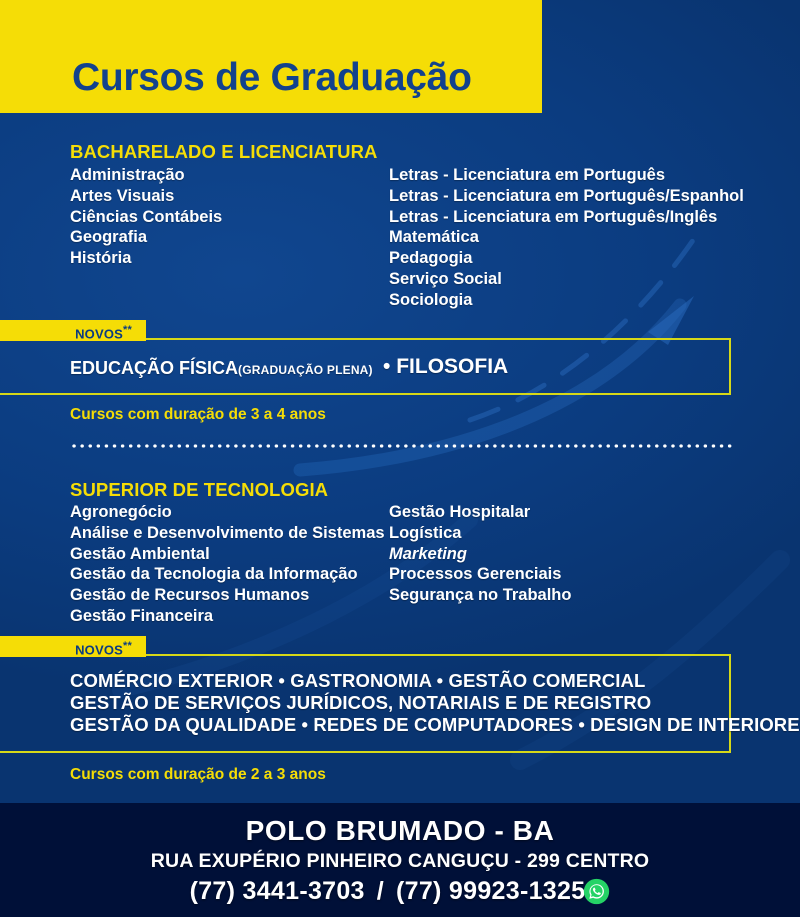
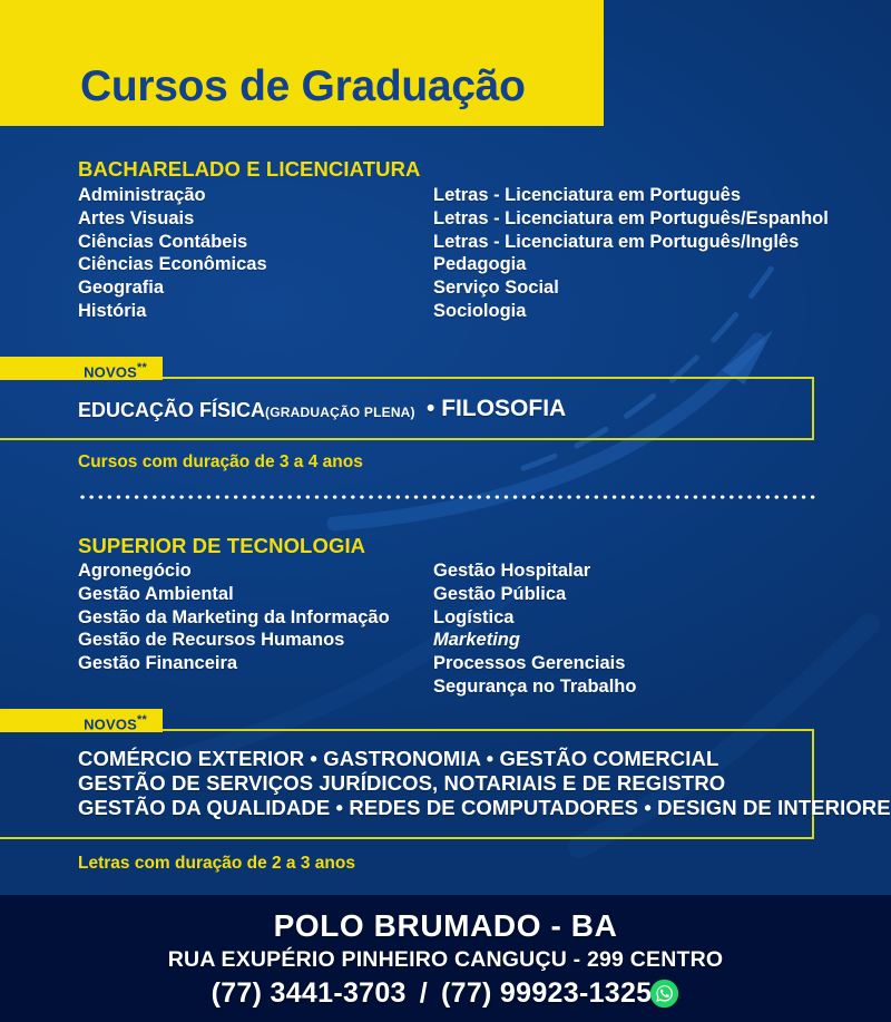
  Cursos de Graduação
  BACHARELADO E LICENCIATURA
  Administração
  Artes Visuais
  Ciências Contábeis
+ Ciências Econômicas
  Geografia
  História
  Letras - Licenciatura em Português
  Letras - Licenciatura em Português/Espanhol
  Letras - Licenciatura em Português/Inglês
- Matemática
  Pedagogia
  Serviço Social
  Sociologia
  NOVOS**
  EDUCAÇÃO FÍSICA(GRADUAÇÃO PLENA)
  • FILOSOFIA
  Cursos com duração de 3 a 4 anos
  SUPERIOR DE TECNOLOGIA
  Agronegócio
- Análise e Desenvolvimento de Sistemas
  Gestão Ambiental
- Gestão da Tecnologia da Informação
+ Gestão da Marketing da Informação
  Gestão de Recursos Humanos
  Gestão Financeira
  Gestão Hospitalar
+ Gestão Pública
  Logística
  Marketing
  Processos Gerenciais
  Segurança no Trabalho
  NOVOS**
  COMÉRCIO EXTERIOR • GASTRONOMIA • GESTÃO COMERCIAL
  GESTÃO DE SERVIÇOS JURÍDICOS, NOTARIAIS E DE REGISTRO
  GESTÃO DA QUALIDADE • REDES DE COMPUTADORES • DESIGN DE INTERIORE
- Cursos com duração de 2 a 3 anos
+ Letras com duração de 2 a 3 anos
  POLO BRUMADO - BA
  RUA EXUPÉRIO PINHEIRO CANGUÇU - 299 CENTRO
  (77) 3441-3703
  /
  (77) 99923-1325
